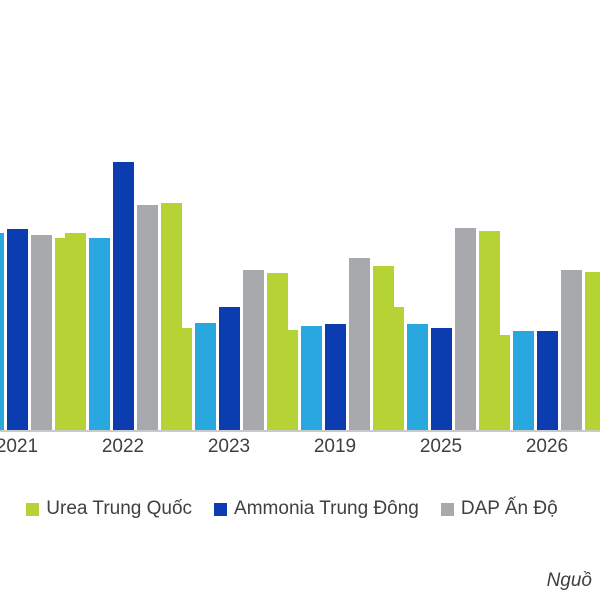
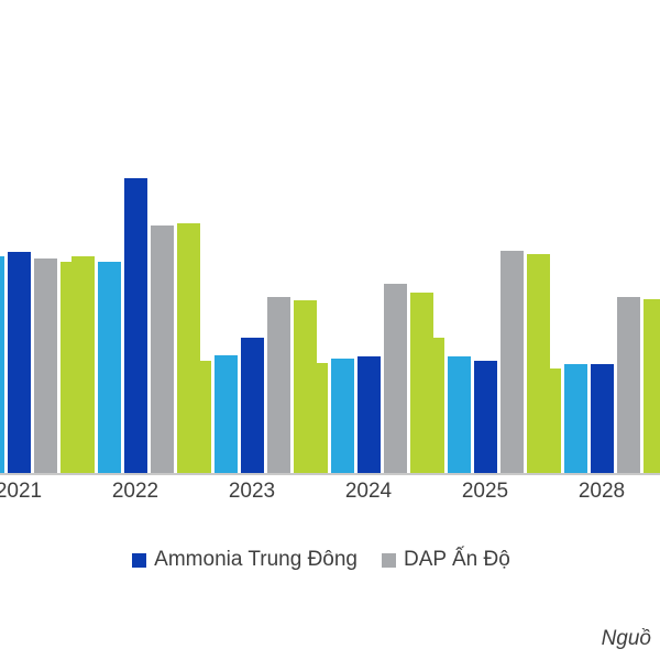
  2021
  2022
  2023
- 2019
+ 2024
  2025
- 2026
+ 2028
- Urea Trung Quốc
  Ammonia Trung Đông
  DAP Ấn Độ
  Nguồ
